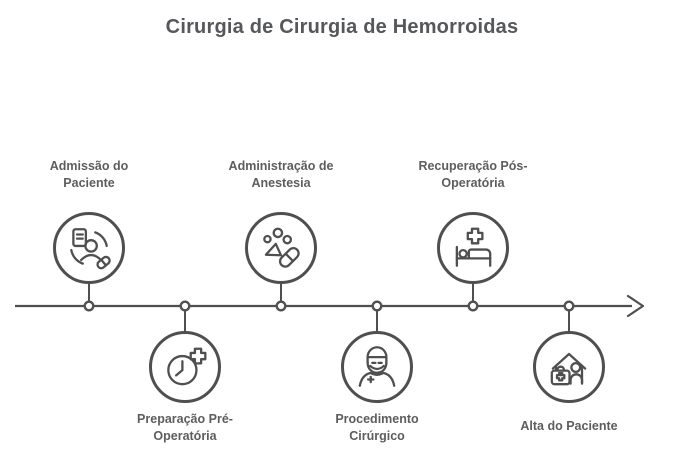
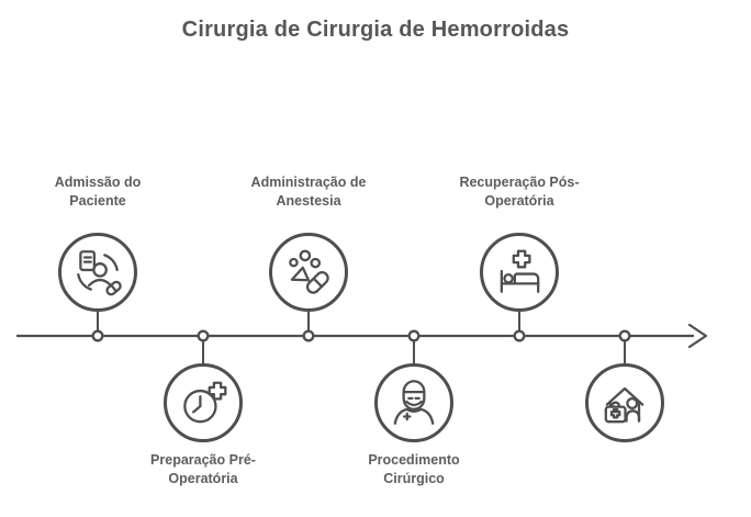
  Cirurgia de Cirurgia de Hemorroidas
  Admissão do Paciente
  Preparação Pré-Operatória
  Administração de Anestesia
  Procedimento Cirúrgico
  Recuperação Pós-Operatória
- Alta do Paciente
